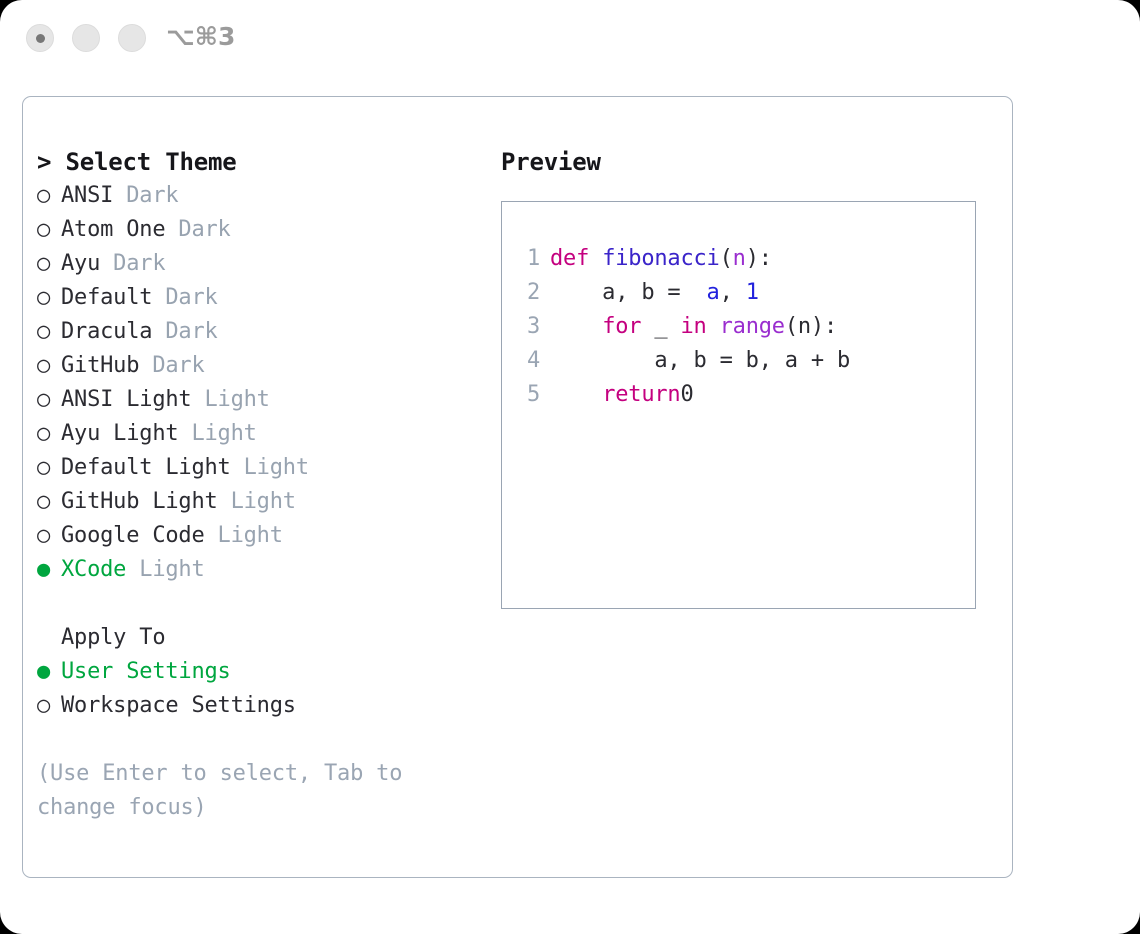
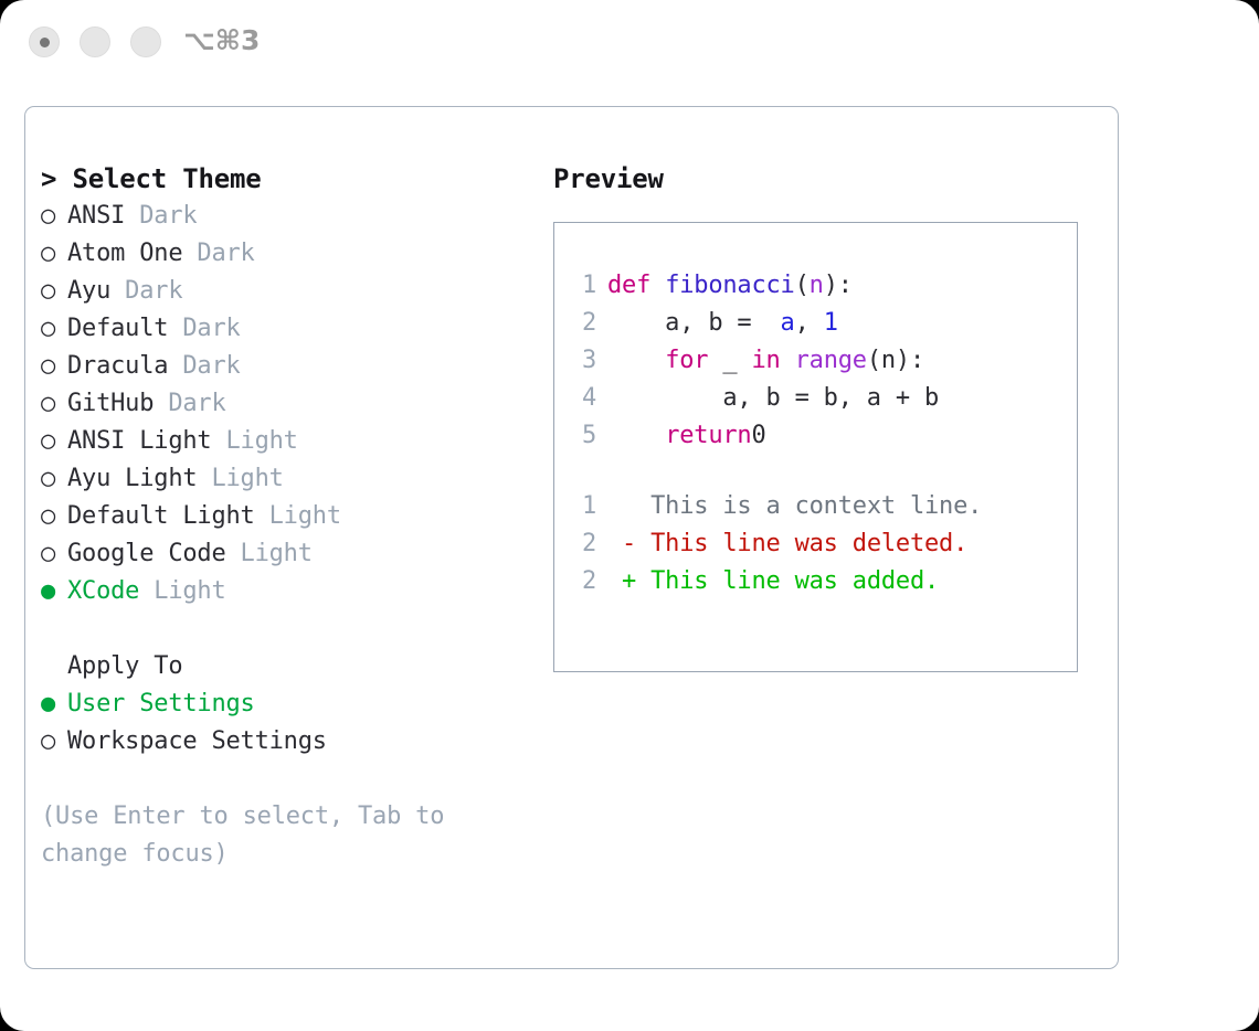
  ⌥⌘3
  > Select Theme
  ○ ANSI Dark
  ○ Atom One Dark
  ○ Ayu Dark
  ○ Default Dark
  ○ Dracula Dark
  ○ GitHub Dark
  ○ ANSI Light Light
  ○ Ayu Light Light
  ○ Default Light Light
- ○ GitHub Light Light
  ○ Google Code Light
  ● XCode Light
  Apply To
  ● User Settings
  ○ Workspace Settings
  (Use Enter to select, Tab to change focus)
  Preview
  1 def fibonacci(n):
  2 a, b = a, 1
  3 for _ in range(n):
  4 a, b = b, a + b
  5 return0
+ 1 This is a context line.
+ 2 - This line was deleted.
+ 2 + This line was added.
